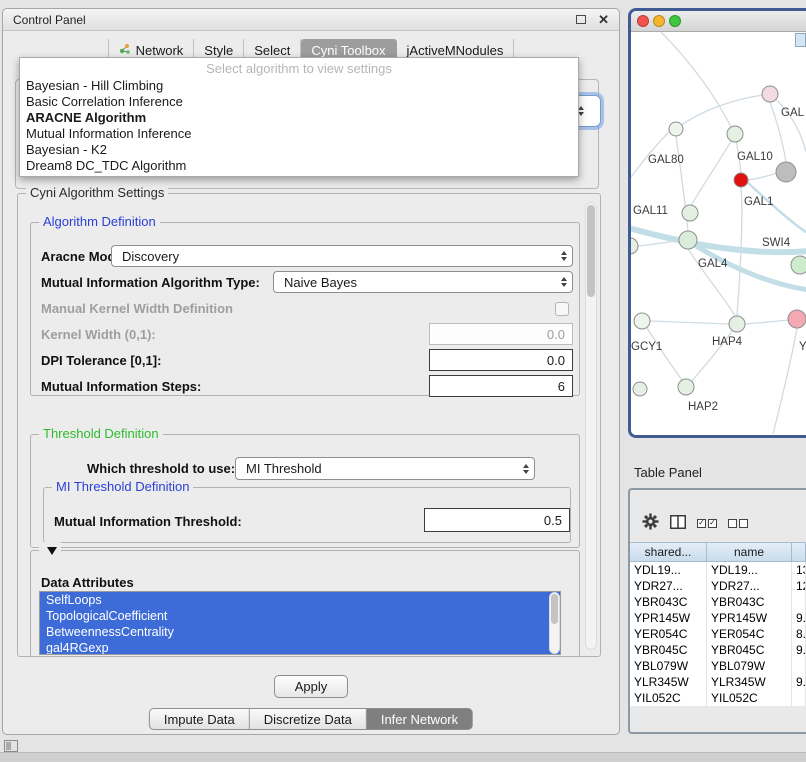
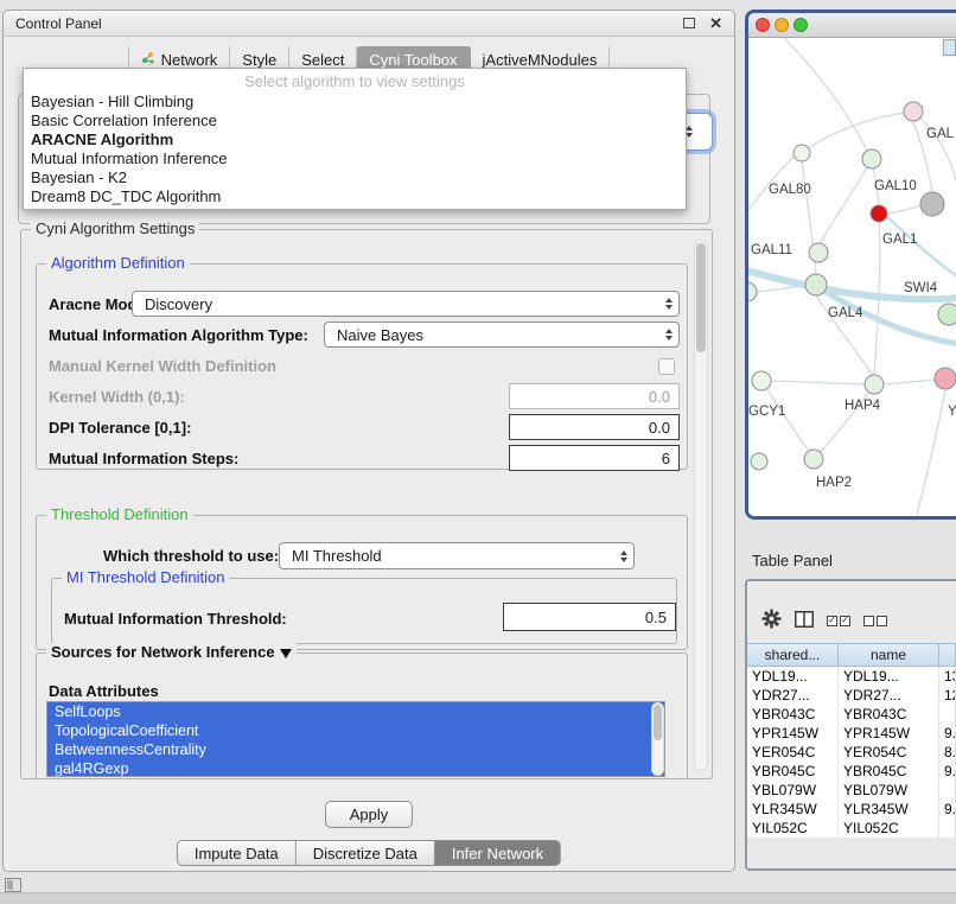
  Control Panel
  ✕
  Network
  Style
  Select
  Cyni Toolbox
  jActiveMNodules
  Select algorithm to view settings
  Bayesian - Hill Climbing
  Basic Correlation Inference
  ARACNE Algorithm
  Mutual Information Inference
  Bayesian - K2
  Dream8 DC_TDC Algorithm
  Cyni Algorithm Settings
  Algorithm Definition
  Aracne Mo
  Discovery
  Mutual Information Algorithm Type:
  Naive Bayes
  Manual Kernel Width Definition
  Kernel Width (0,1):
  0.0
  DPI Tolerance [0,1]:
  0.0
  Mutual Information Steps:
  6
  Threshold Definition
  Which threshold to use:
  MI Threshold
  MI Threshold Definition
  Mutual Information Threshold:
  0.5
+ Sources for Network Inference
  Data Attributes
  SelfLoops
  TopologicalCoefficient
  BetweennessCentrality
  gal4RGexp
  Apply
  Impute Data
  Discretize Data
  Infer Network
  GAL
  GAL80
  GAL10
  GAL11
  GAL1
  SWI4
  GAL4
  GCY1
  HAP4
  Y
  HAP2
  Table Panel
  ✓
  ✓
  shared...
  name
  YDL19...
  YDL19...
  YDR27...
  YDR27...
  YBR043C
  YBR043C
  YPR145W
  YPR145W
  9.
  YER054C
  YER054C
  8.
  YBR045C
  YBR045C
  9.
  YBL079W
  YBL079W
  YLR345W
  YLR345W
  9.
  YIL052C
  YIL052C
